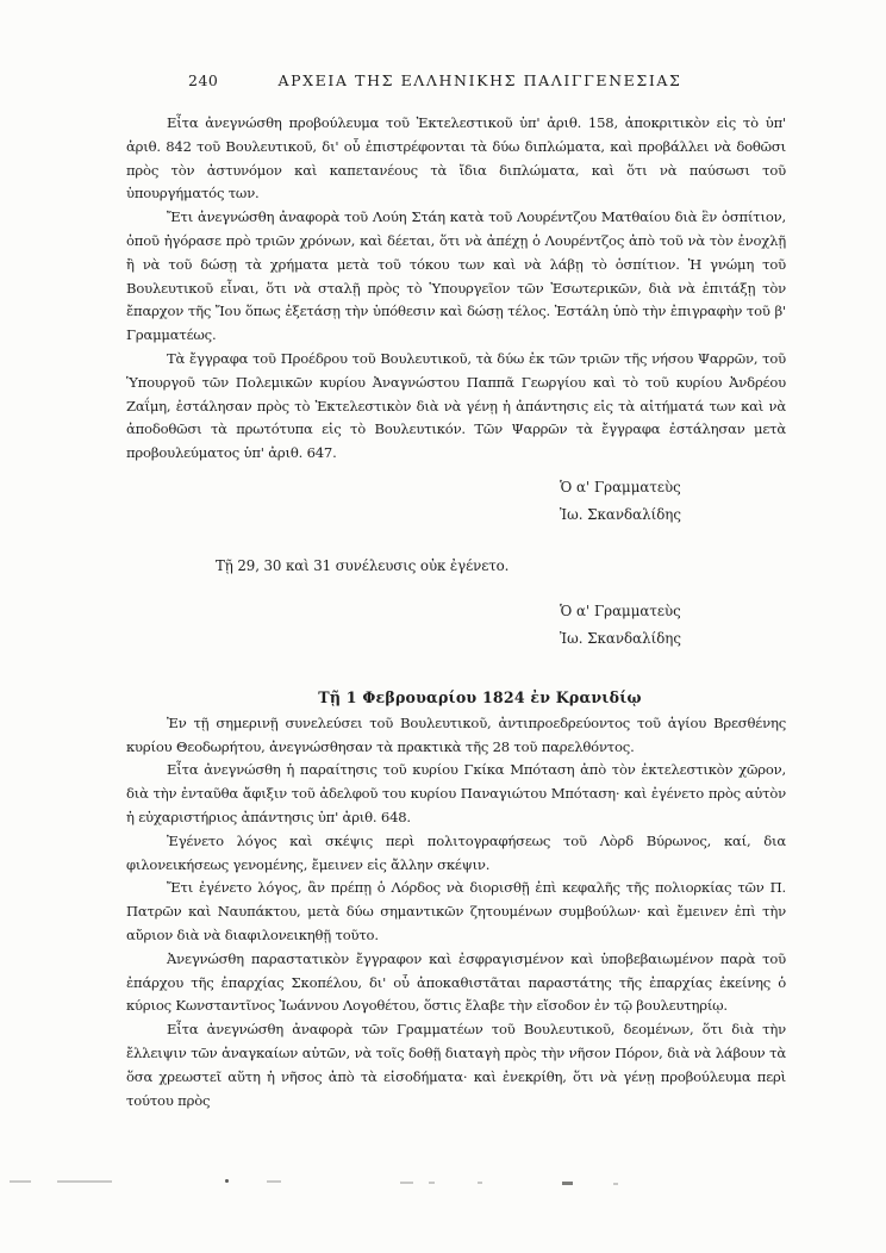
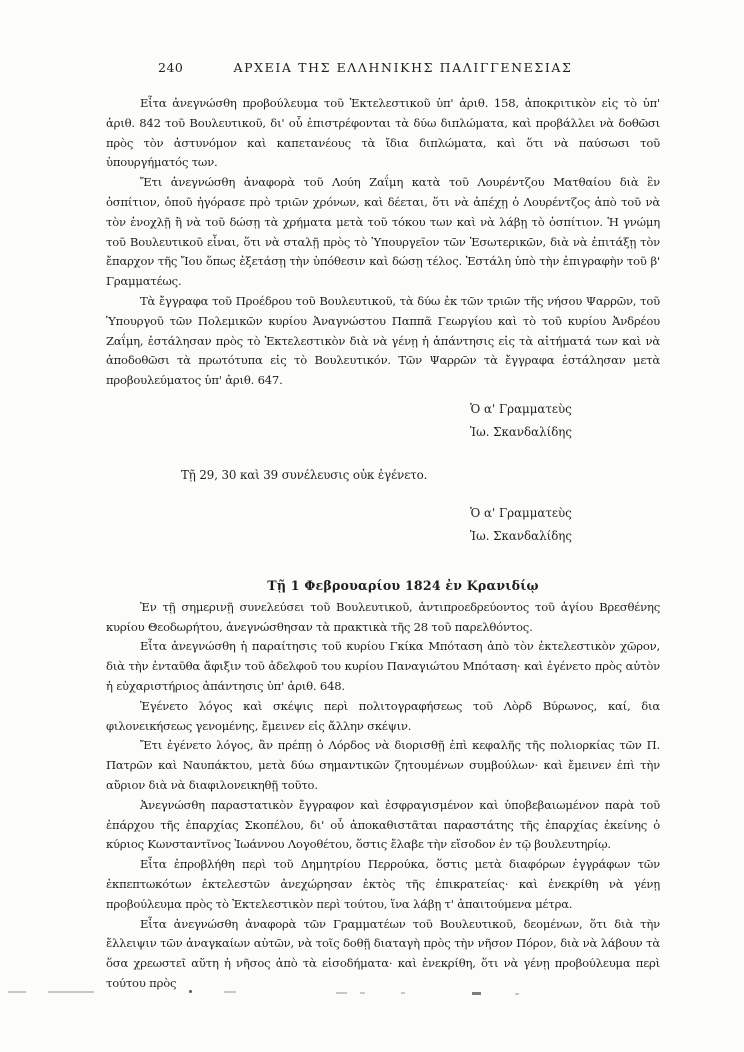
  240
  ΑΡΧΕΙΑ ΤΗΣ ΕΛΛΗΝΙΚΗΣ ΠΑΛΙΓΓΕΝΕΣΙΑΣ
  Εἶτα ἀνεγνώσθη προβούλευμα τοῦ Ἐκτελεστικοῦ ὑπ' ἀριθ. 158, ἀποκριτικὸν εἰς τὸ ὑπ' ἀριθ. 842 τοῦ Βουλευτικοῦ, δι' οὗ ἐπιστρέφονται τὰ δύω διπλώματα, καὶ προβάλλει νὰ δοθῶσι πρὸς τὸν ἀστυνόμον καὶ καπετανέους τὰ ἴδια διπλώματα, καὶ ὅτι νὰ παύσωσι τοῦ ὑπουργήματός των.
- Ἔτι ἀνεγνώσθη ἀναφορὰ τοῦ Λούη Στάη κατὰ τοῦ Λουρέντζου Ματθαίου διὰ ἓν ὁσπίτιον, ὁποῦ ἠγόρασε πρὸ τριῶν χρόνων, καὶ δέεται, ὅτι νὰ ἀπέχῃ ὁ Λουρέντζος ἀπὸ τοῦ νὰ τὸν ἐνοχλῇ ἢ νὰ τοῦ δώσῃ τὰ χρήματα μετὰ τοῦ τόκου των καὶ νὰ λάβῃ τὸ ὁσπίτιον. Ἡ γνώμη τοῦ Βουλευτικοῦ εἶναι, ὅτι νὰ σταλῇ πρὸς τὸ Ὑπουργεῖον τῶν Ἐσωτερικῶν, διὰ νὰ ἐπιτάξῃ τὸν ἔπαρχον τῆς Ἴου ὅπως ἐξετάσῃ τὴν ὑπόθεσιν καὶ δώσῃ τέλος. Ἐστάλη ὑπὸ τὴν ἐπιγραφὴν τοῦ β' Γραμματέως.
+ Ἔτι ἀνεγνώσθη ἀναφορὰ τοῦ Λούη Ζαΐμη κατὰ τοῦ Λουρέντζου Ματθαίου διὰ ἓν ὁσπίτιον, ὁποῦ ἠγόρασε πρὸ τριῶν χρόνων, καὶ δέεται, ὅτι νὰ ἀπέχῃ ὁ Λουρέντζος ἀπὸ τοῦ νὰ τὸν ἐνοχλῇ ἢ νὰ τοῦ δώσῃ τὰ χρήματα μετὰ τοῦ τόκου των καὶ νὰ λάβῃ τὸ ὁσπίτιον. Ἡ γνώμη τοῦ Βουλευτικοῦ εἶναι, ὅτι νὰ σταλῇ πρὸς τὸ Ὑπουργεῖον τῶν Ἐσωτερικῶν, διὰ νὰ ἐπιτάξῃ τὸν ἔπαρχον τῆς Ἴου ὅπως ἐξετάσῃ τὴν ὑπόθεσιν καὶ δώσῃ τέλος. Ἐστάλη ὑπὸ τὴν ἐπιγραφὴν τοῦ β' Γραμματέως.
  Τὰ ἔγγραφα τοῦ Προέδρου τοῦ Βουλευτικοῦ, τὰ δύω ἐκ τῶν τριῶν τῆς νήσου Ψαρρῶν, τοῦ Ὑπουργοῦ τῶν Πολεμικῶν κυρίου Ἀναγνώστου Παππᾶ Γεωργίου καὶ τὸ τοῦ κυρίου Ἀνδρέου Ζαΐμη, ἐστάλησαν πρὸς τὸ Ἐκτελεστικὸν διὰ νὰ γένῃ ἡ ἀπάντησις εἰς τὰ αἰτήματά των καὶ νὰ ἀποδοθῶσι τὰ πρωτότυπα εἰς τὸ Βουλευτικόν. Τῶν Ψαρρῶν τὰ ἔγγραφα ἐστάλησαν μετὰ προβουλεύματος ὑπ' ἀριθ. 647.
  Ὁ α' Γραμματεὺς
  Ἰω. Σκανδαλίδης
- Τῇ 29, 30 καὶ 31 συνέλευσις οὐκ ἐγένετο.
+ Τῇ 29, 30 καὶ 39 συνέλευσις οὐκ ἐγένετο.
  Ὁ α' Γραμματεὺς
  Ἰω. Σκανδαλίδης
  Τῇ 1 Φεβρουαρίου 1824 ἐν Κρανιδίῳ
  Ἐν τῇ σημερινῇ συνελεύσει τοῦ Βουλευτικοῦ, ἀντιπροεδρεύοντος τοῦ ἁγίου Βρεσθένης κυρίου Θεοδωρήτου, ἀνεγνώσθησαν τὰ πρακτικὰ τῆς 28 τοῦ παρελθόντος.
  Εἶτα ἀνεγνώσθη ἡ παραίτησις τοῦ κυρίου Γκίκα Μπόταση ἀπὸ τὸν ἐκτελεστικὸν χῶρον, διὰ τὴν ἐνταῦθα ἄφιξιν τοῦ ἀδελφοῦ του κυρίου Παναγιώτου Μπόταση· καὶ ἐγένετο πρὸς αὐτὸν ἡ εὐχαριστήριος ἀπάντησις ὑπ' ἀριθ. 648.
  Ἐγένετο λόγος καὶ σκέψις περὶ πολιτογραφήσεως τοῦ Λὸρδ Βύρωνος, καί, δια φιλονεικήσεως γενομένης, ἔμεινεν εἰς ἄλλην σκέψιν.
  Ἔτι ἐγένετο λόγος, ἂν πρέπῃ ὁ Λόρδος νὰ διορισθῇ ἐπὶ κεφαλῆς τῆς πολιορκίας τῶν Π. Πατρῶν καὶ Ναυπάκτου, μετὰ δύω σημαντικῶν ζητουμένων συμβούλων· καὶ ἔμεινεν ἐπὶ τὴν αὔριον διὰ νὰ διαφιλονεικηθῇ τοῦτο.
  Ἀνεγνώσθη παραστατικὸν ἔγγραφον καὶ ἐσφραγισμένον καὶ ὑποβεβαιωμένον παρὰ τοῦ ἐπάρχου τῆς ἐπαρχίας Σκοπέλου, δι' οὗ ἀποκαθιστᾶται παραστάτης τῆς ἐπαρχίας ἐκείνης ὁ κύριος Κωνσταντῖνος Ἰωάννου Λογοθέτου, ὅστις ἔλαβε τὴν εἴσοδον ἐν τῷ βουλευτηρίῳ.
+ Εἶτα ἐπροβλήθη περὶ τοῦ Δημητρίου Περρούκα, ὅστις μετὰ διαφόρων ἐγγράφων τῶν ἐκπεπτωκότων ἐκτελεστῶν ἀνεχώρησαν ἐκτὸς τῆς ἐπικρατείας· καὶ ἐνεκρίθη νὰ γένῃ προβούλευμα πρὸς τὸ Ἐκτελεστικὸν περὶ τούτου, ἵνα λάβῃ τ' ἀπαιτούμενα μέτρα.
  Εἶτα ἀνεγνώσθη ἀναφορὰ τῶν Γραμματέων τοῦ Βουλευτικοῦ, δεομένων, ὅτι διὰ τὴν ἔλλειψιν τῶν ἀναγκαίων αὐτῶν, νὰ τοῖς δοθῇ διαταγὴ πρὸς τὴν νῆσον Πόρον, διὰ νὰ λάβουν τὰ ὅσα χρεωστεῖ αὕτη ἡ νῆσος ἀπὸ τὰ εἰσοδήματα· καὶ ἐνεκρίθη, ὅτι νὰ γένῃ προβούλευμα περὶ τούτου πρὸς
